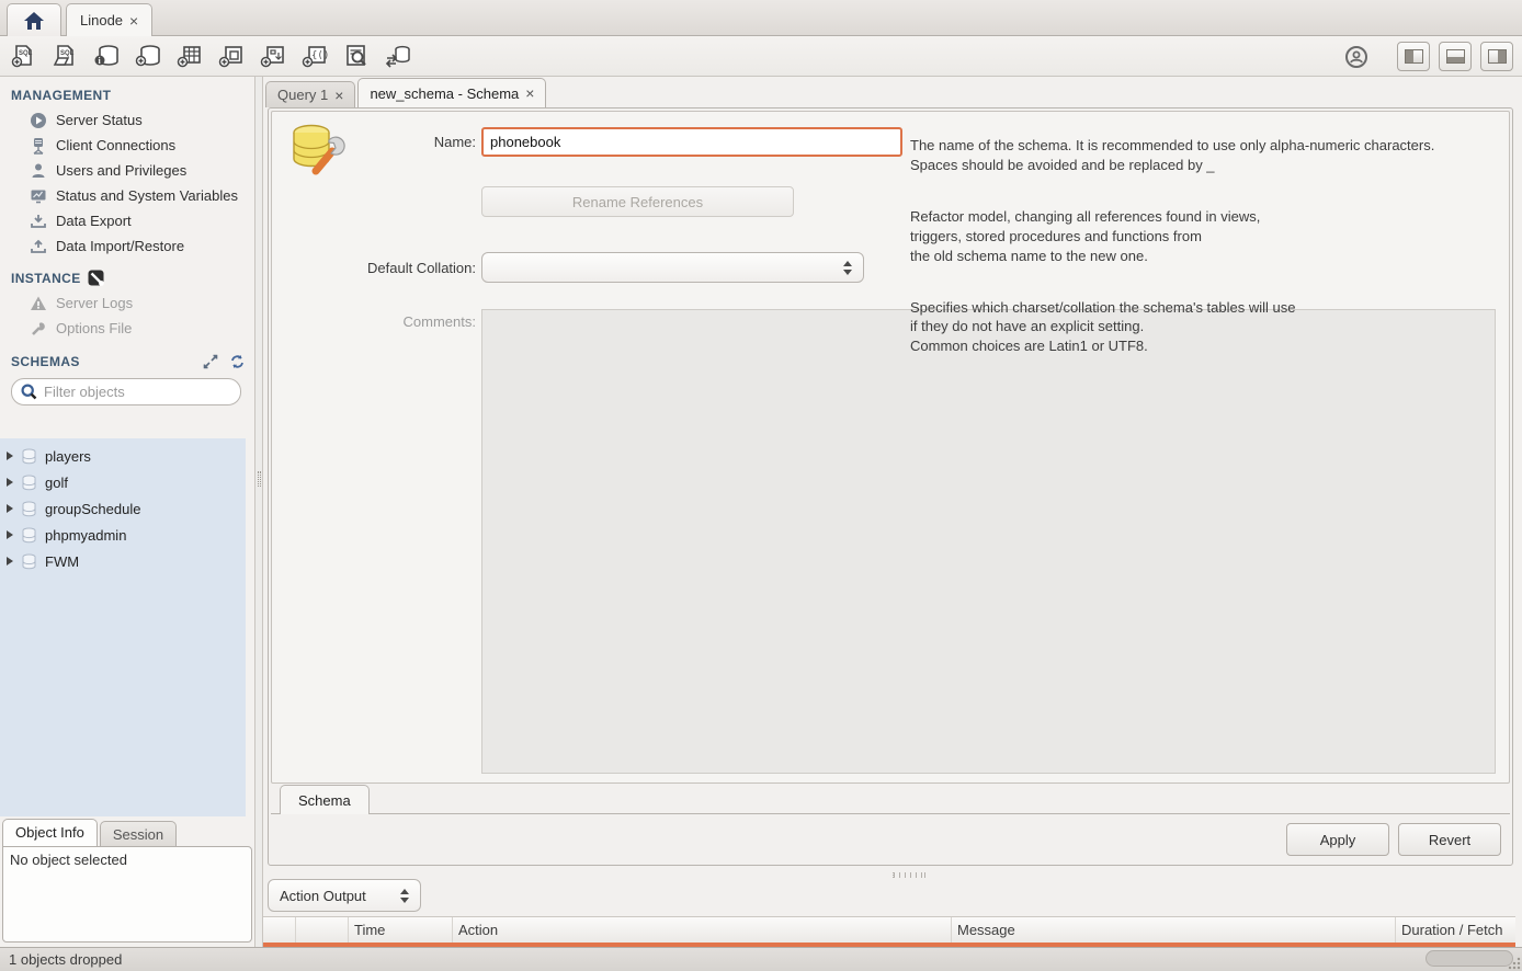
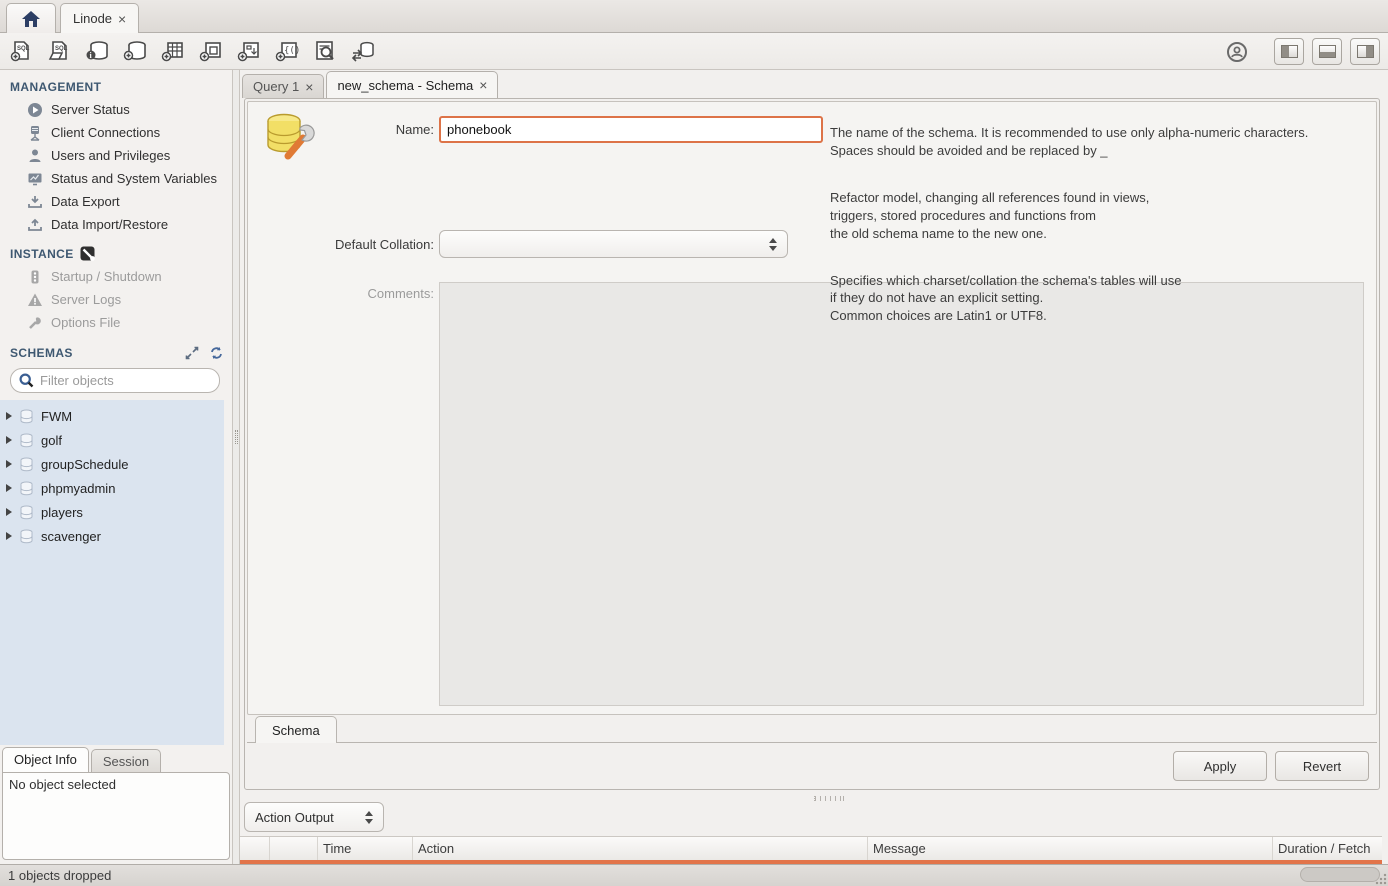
  Linode
  ×
  i
  {()
  MANAGEMENT
  Server Status
  Client Connections
  Users and Privileges
  Status and System Variables
  Data Export
  Data Import/Restore
  INSTANCE
+ Startup / Shutdown
  Server Logs
  Options File
  SCHEMAS
  Filter objects
- players
+ FWM
  golf
  groupSchedule
  phpmyadmin
- FWM
+ players
+ scavenger
  Object Info
  Session
  No object selected
  1 objects dropped
  Query 1
  ×
  new_schema - Schema
  ×
  Name:
  phonebook
- Rename References
  Default Collation:
  Comments:
  The name of the schema. It is recommended to use only alpha-numeric characters. Spaces should be avoided and be replaced by _
  Refactor model, changing all references found in views,
  triggers, stored procedures and functions from
  the old schema name to the new one.
  Specifies which charset/collation the schema's tables will use
  if they do not have an explicit setting.
  Common choices are Latin1 or UTF8.
  Schema
  Apply
  Revert
  Action Output
  Time
  Action
  Message
  Duration / Fetch
